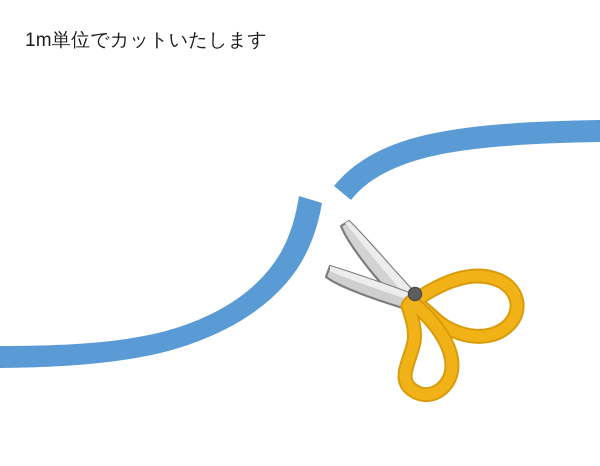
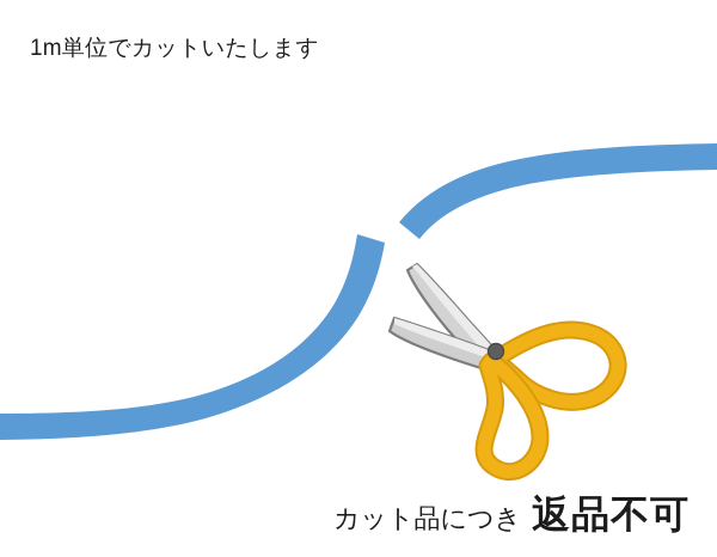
  1m単位でカットいたします
+ カット品につき 返品不可
